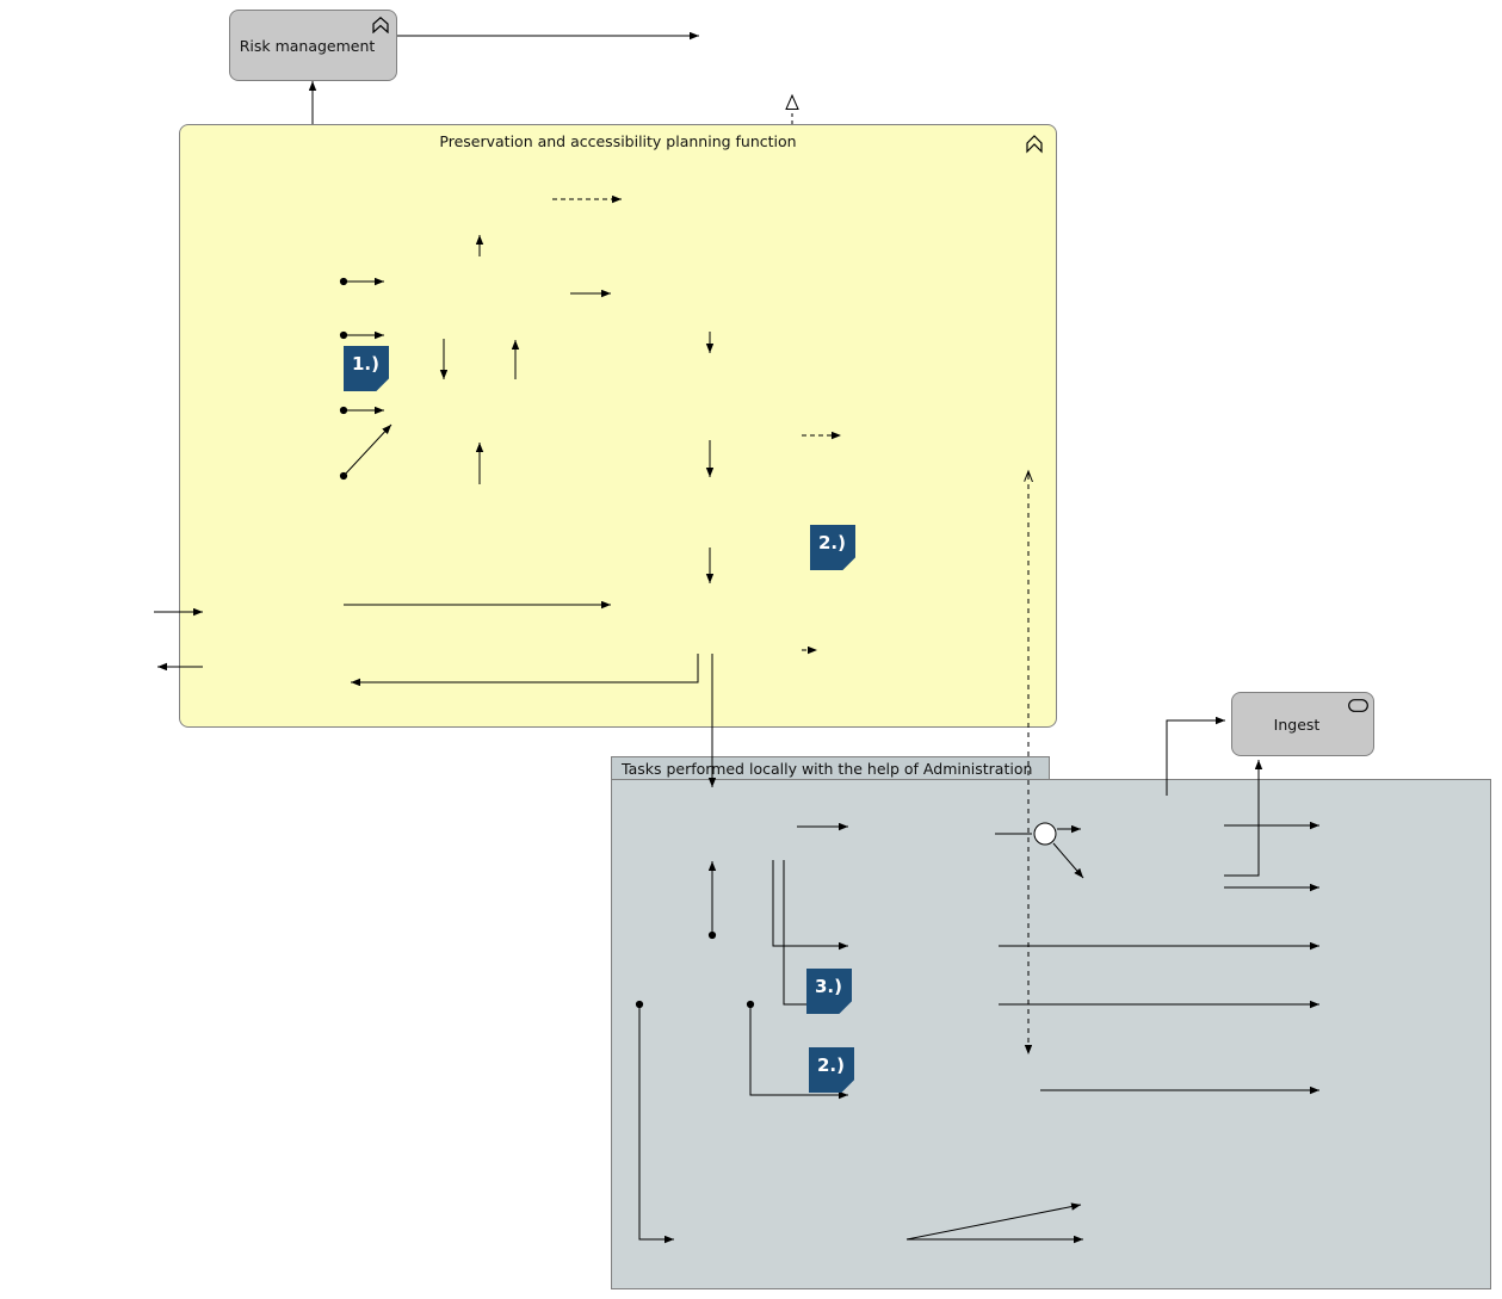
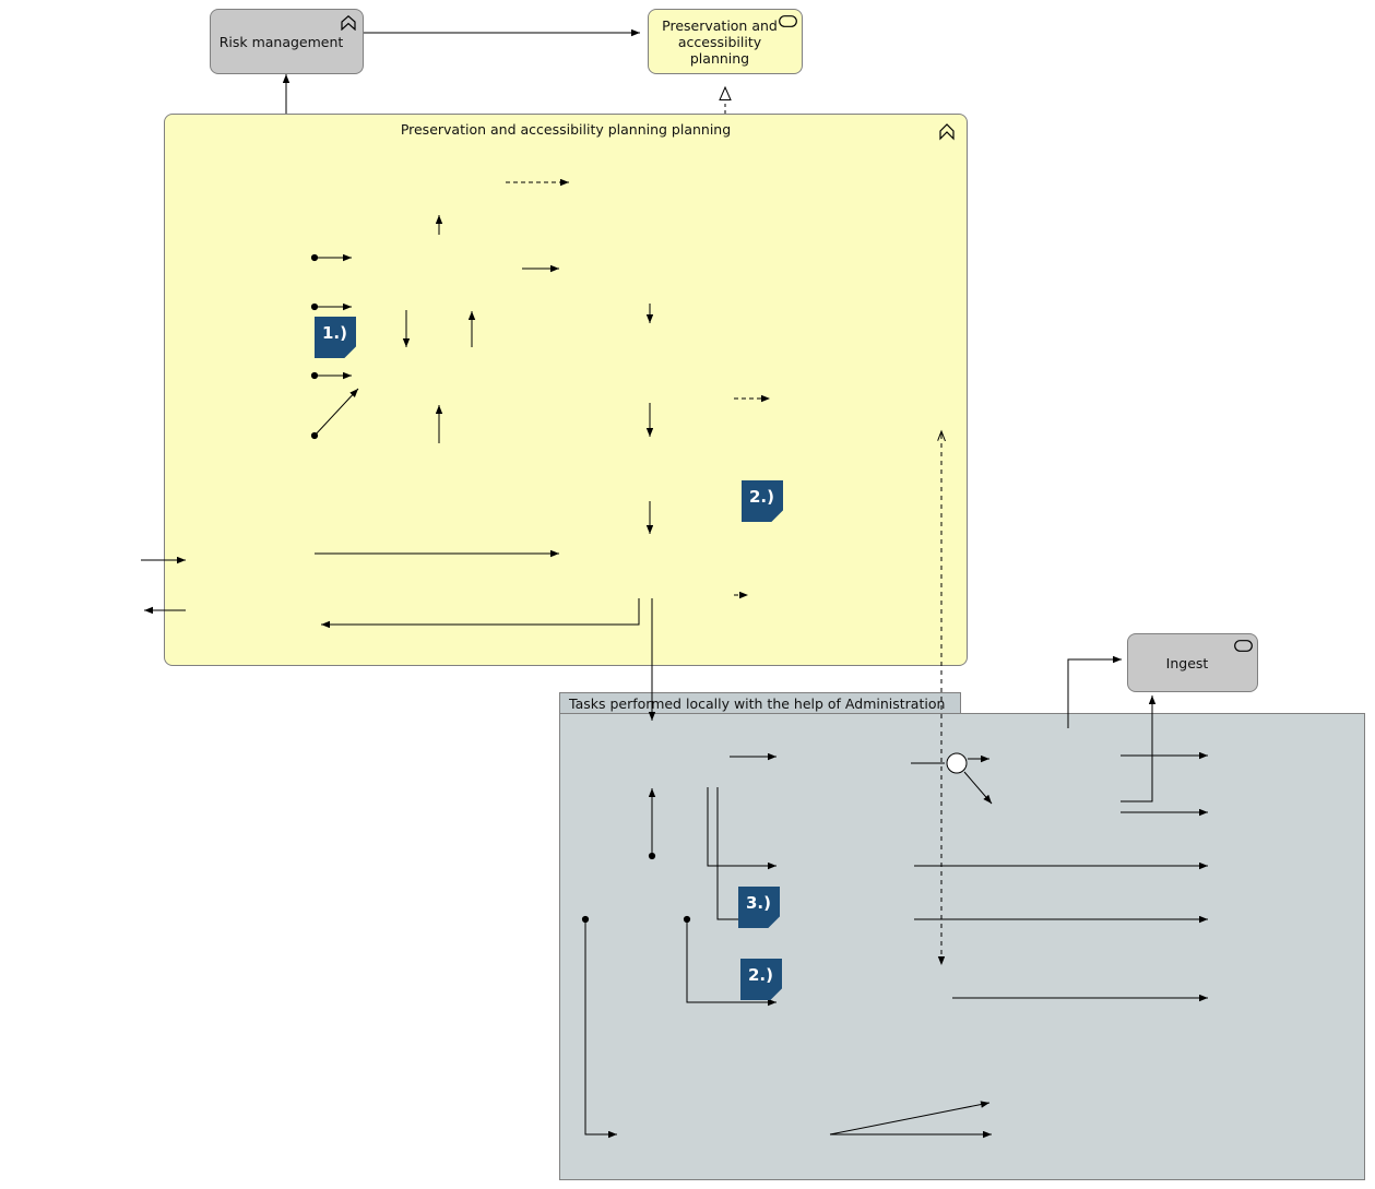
- Preservation and accessibility planning function
+ Preservation and accessibility planning planning
  Tasks performed locally with the help of Administration
  Risk management
+ Preservation and accessibility planning
  Ingest
  1.)
  2.)
  3.)
  2.)
